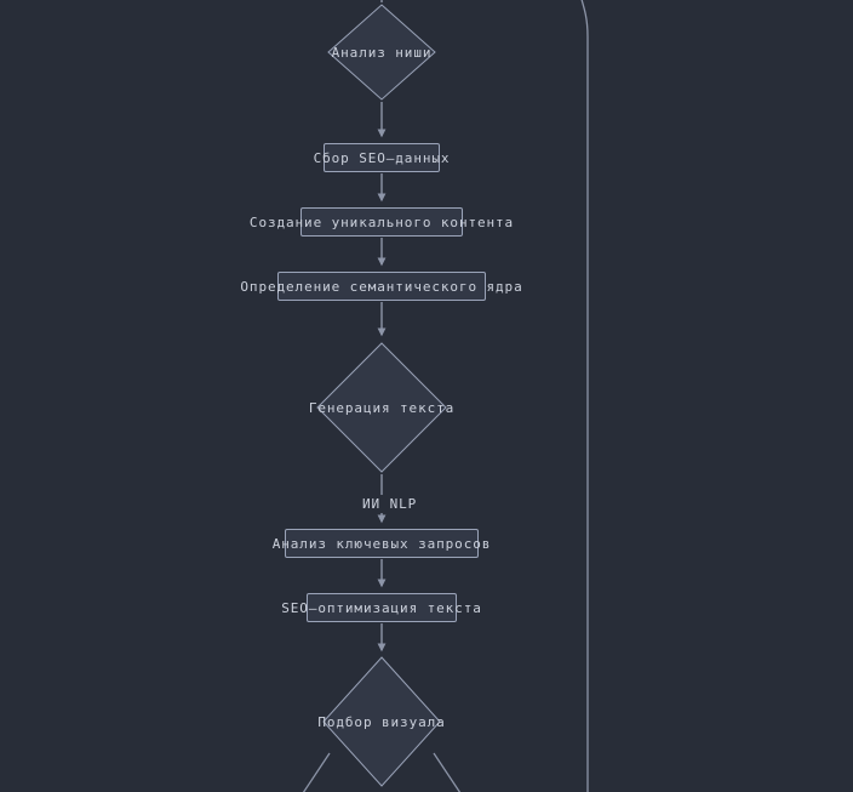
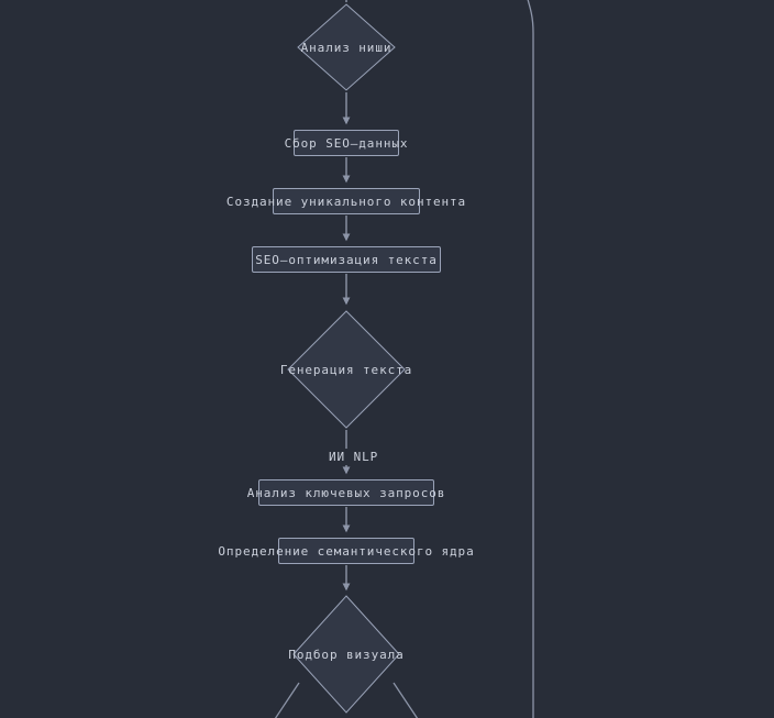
  Анализ ниши
  Сбор SEO—данных
  Создание уникального контента
- Определение семантического ядра
+ SEO—оптимизация текста
  Генерация текста
  ИИ NLP
  Анализ ключевых запросов
- SEO—оптимизация текста
+ Определение семантического ядра
  Подбор визуала
